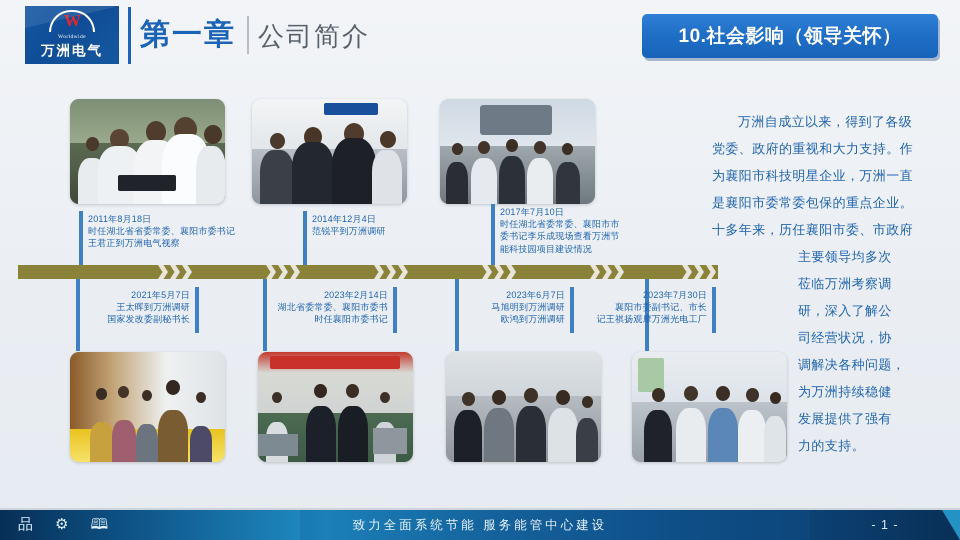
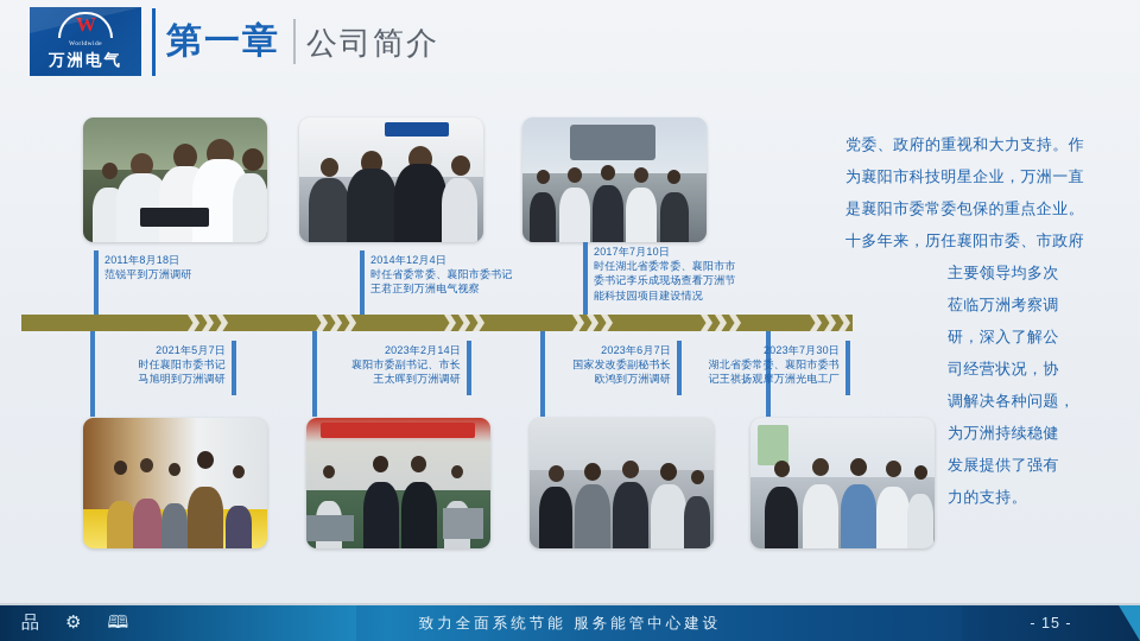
  W
  万洲电气
  第一章
  公司简介
- 10.社会影响（领导关怀）
  2011年8月18日
- 时任湖北省省委常委、襄阳市委书记
- 王君正到万洲电气视察
+ 范锐平到万洲调研
  2014年12月4日
+ 时任省委常委、襄阳市委书记
- 范锐平到万洲调研
+ 王君正到万洲电气视察
  2017年7月10日
  时任湖北省委常委、襄阳市市
  委书记李乐成现场查看万洲节
  能科技园项目建设情况
  2021年5月7日
- 王太晖到万洲调研
+ 时任襄阳市委书记
- 国家发改委副秘书长
+ 马旭明到万洲调研
  2023年2月14日
- 湖北省委常委、襄阳市委书
+ 襄阳市委副书记、市长
- 时任襄阳市委书记
+ 王太晖到万洲调研
  2023年6月7日
- 马旭明到万洲调研
+ 国家发改委副秘书长
  欧鸿到万洲调研
  2023年7月30日
- 襄阳市委副书记、市长
+ 湖北省委常委、襄阳市委书
  记王祺扬观摩万洲光电工厂
- 万洲自成立以来，得到了各级
  党委、政府的重视和大力支持。作
  为襄阳市科技明星企业，万洲一直
  是襄阳市委常委包保的重点企业。
  十多年来，历任襄阳市委、市政府
  主要领导均多次
  莅临万洲考察调
  研，深入了解公
  司经营状况，协
  调解决各种问题，
  为万洲持续稳健
  发展提供了强有
  力的支持。
  品
  ⚙
  🕮
  致力全面系统节能 服务能管中心建设
- - 1 -
+ - 15 -
